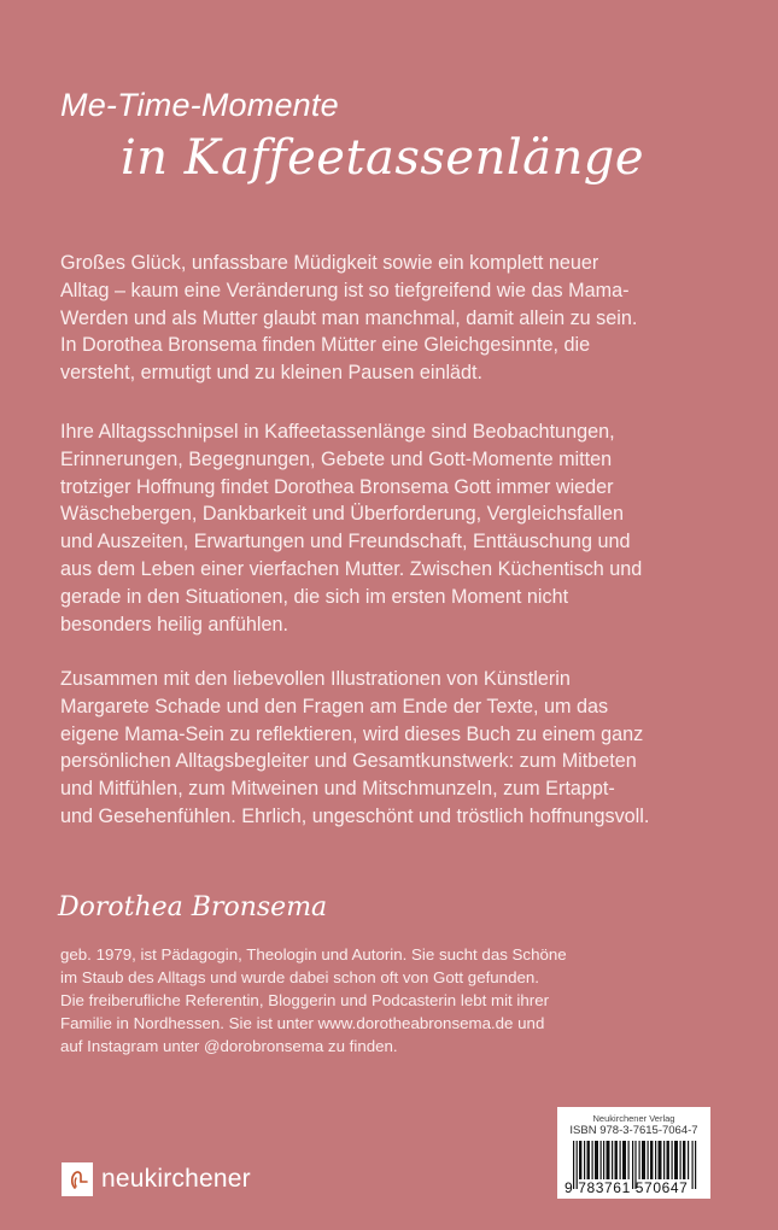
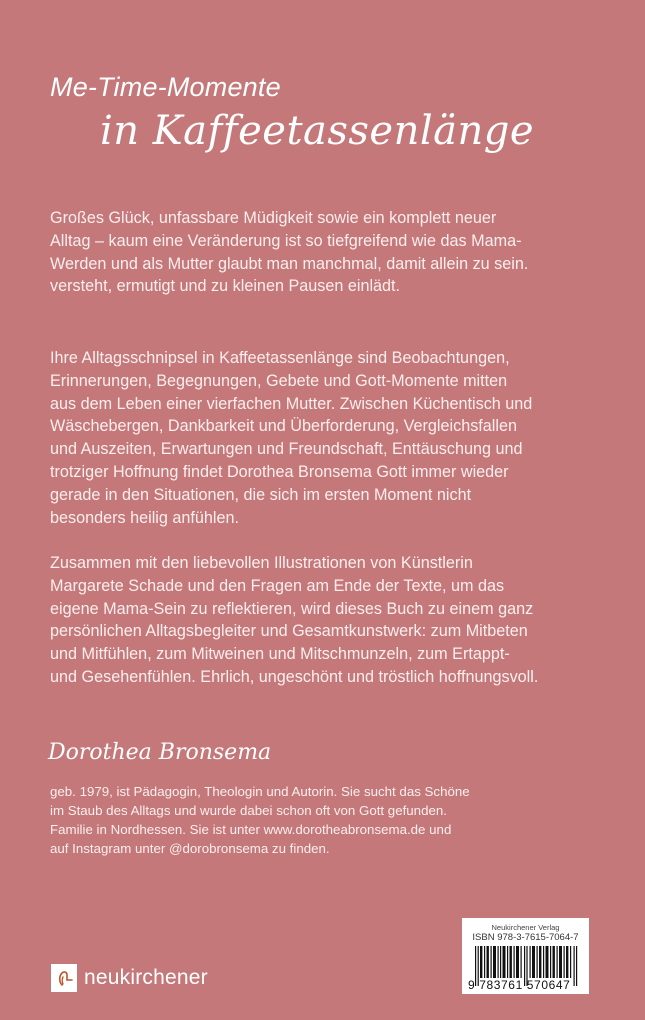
  Me-Time-Momente
  in Kaffeetassenlänge
  Großes Glück, unfassbare Müdigkeit sowie ein komplett neuer
  Alltag – kaum eine Veränderung ist so tiefgreifend wie das Mama-
  Werden und als Mutter glaubt man manchmal, damit allein zu sein.
- In Dorothea Bronsema finden Mütter eine Gleichgesinnte, die
  versteht, ermutigt und zu kleinen Pausen einlädt.
  Ihre Alltagsschnipsel in Kaffeetassenlänge sind Beobachtungen,
  Erinnerungen, Begegnungen, Gebete und Gott-Momente mitten
- trotziger Hoffnung findet Dorothea Bronsema Gott immer wieder
+ aus dem Leben einer vierfachen Mutter. Zwischen Küchentisch und
  Wäschebergen, Dankbarkeit und Überforderung, Vergleichsfallen
  und Auszeiten, Erwartungen und Freundschaft, Enttäuschung und
- aus dem Leben einer vierfachen Mutter. Zwischen Küchentisch und
+ trotziger Hoffnung findet Dorothea Bronsema Gott immer wieder
  gerade in den Situationen, die sich im ersten Moment nicht
  besonders heilig anfühlen.
  Zusammen mit den liebevollen Illustrationen von Künstlerin
  Margarete Schade und den Fragen am Ende der Texte, um das
  eigene Mama-Sein zu reflektieren, wird dieses Buch zu einem ganz
  persönlichen Alltagsbegleiter und Gesamtkunstwerk: zum Mitbeten
  und Mitfühlen, zum Mitweinen und Mitschmunzeln, zum Ertappt-
  und Gesehenfühlen. Ehrlich, ungeschönt und tröstlich hoffnungsvoll.
  Dorothea Bronsema
  geb. 1979, ist Pädagogin, Theologin und Autorin. Sie sucht das Schöne
  im Staub des Alltags und wurde dabei schon oft von Gott gefunden.
- Die freiberufliche Referentin, Bloggerin und Podcasterin lebt mit ihrer
  Familie in Nordhessen. Sie ist unter www.dorotheabronsema.de und
  auf Instagram unter @dorobronsema zu finden.
  neukirchener
  Neukirchener Verlag
  ISBN 978-3-7615-7064-7
  9 783761 570647
